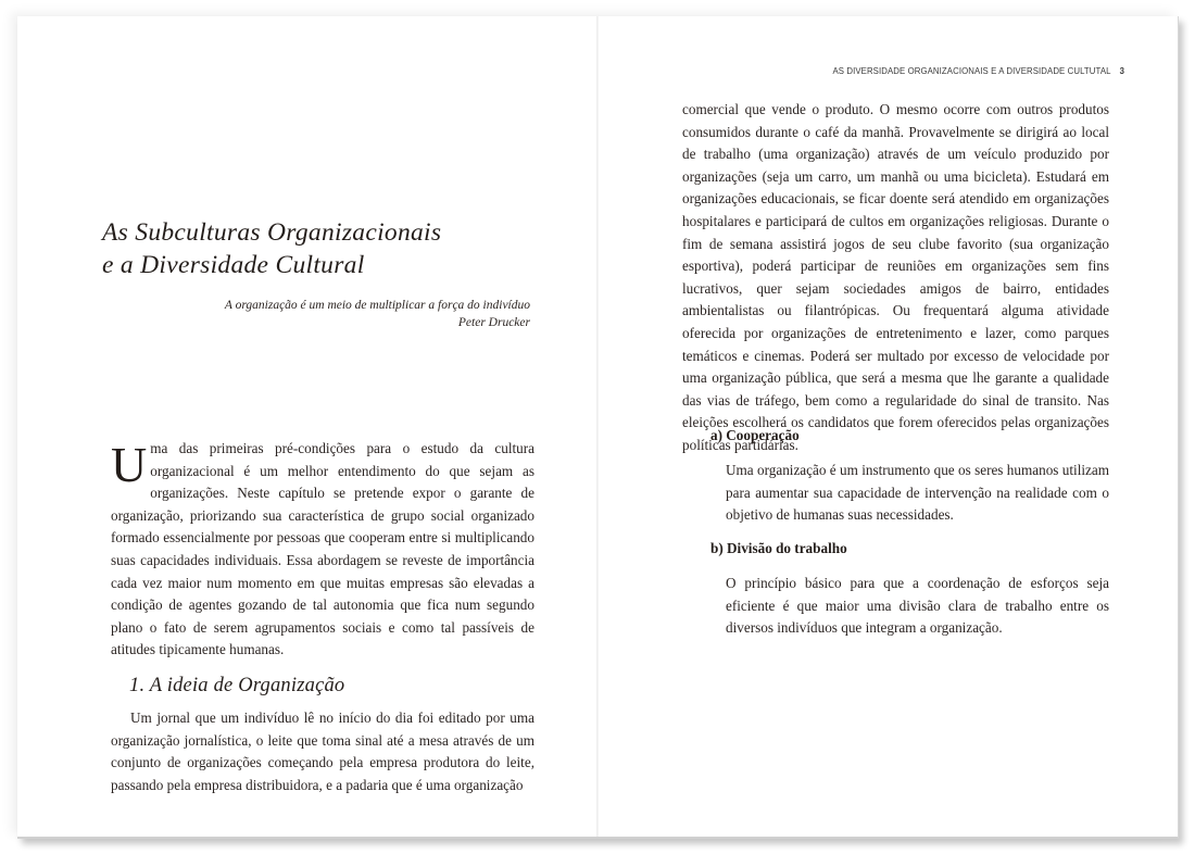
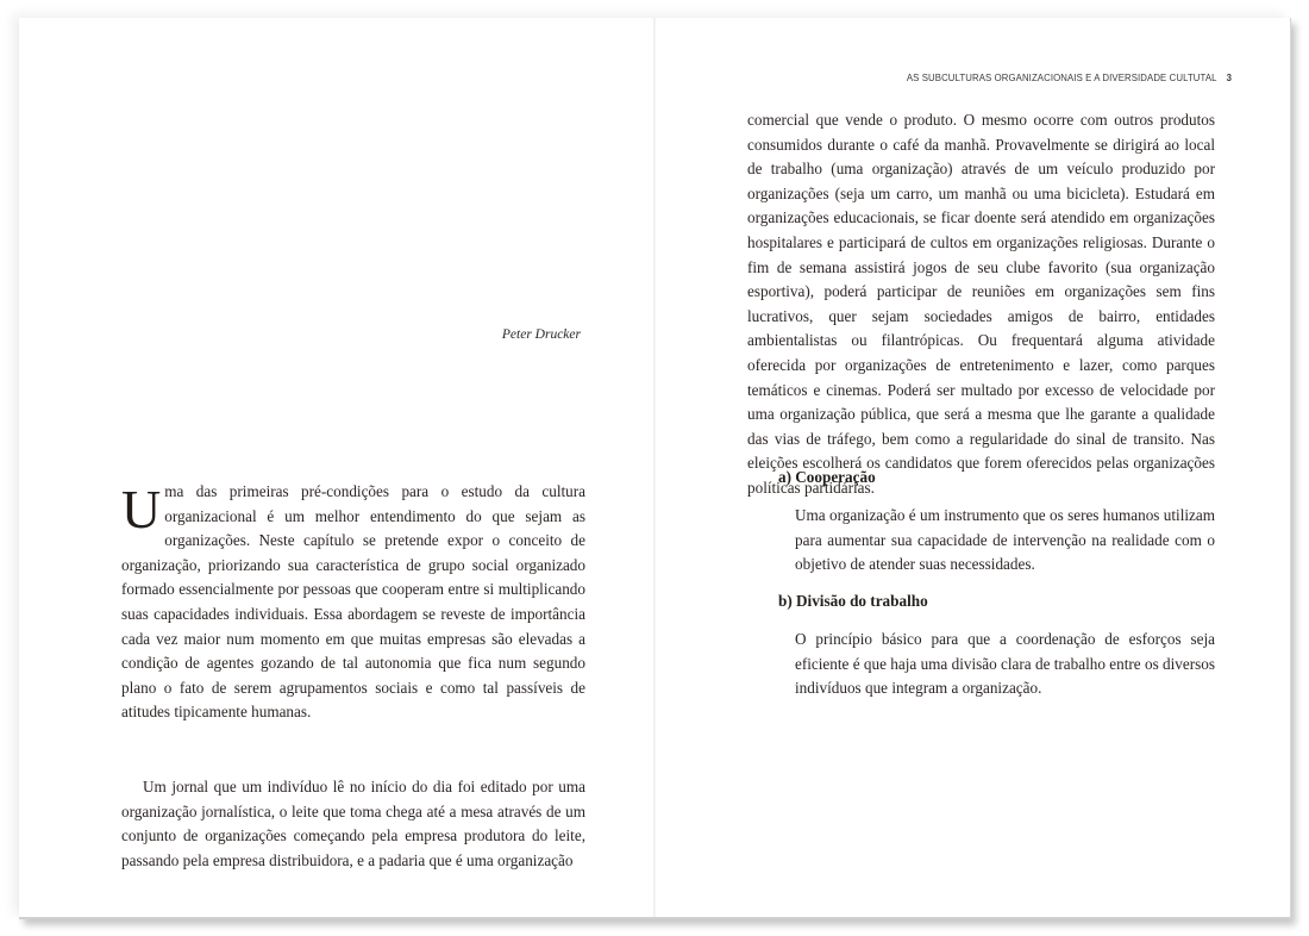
- As Subculturas Organizacionais
- e a Diversidade Cultural
- A organização é um meio de multiplicar a força do indivíduo
  Peter Drucker
  U
- ma das primeiras pré-condições para o estudo da cultura organizacional é um melhor entendimento do que sejam as organizações. Neste capítulo se pretende expor o garante de organização, priorizando sua característica de grupo social organizado formado essencialmente por pessoas que cooperam entre si multiplicando suas capacidades individuais. Essa abordagem se reveste de importância cada vez maior num momento em que muitas empresas são elevadas a condição de agentes gozando de tal autonomia que fica num segundo plano o fato de serem agrupamentos sociais e como tal passíveis de atitudes tipicamente humanas.
+ ma das primeiras pré-condições para o estudo da cultura organizacional é um melhor entendimento do que sejam as organizações. Neste capítulo se pretende expor o conceito de organização, priorizando sua característica de grupo social organizado formado essencialmente por pessoas que cooperam entre si multiplicando suas capacidades individuais. Essa abordagem se reveste de importância cada vez maior num momento em que muitas empresas são elevadas a condição de agentes gozando de tal autonomia que fica num segundo plano o fato de serem agrupamentos sociais e como tal passíveis de atitudes tipicamente humanas.
- 1. A ideia de Organização
- Um jornal que um indivíduo lê no início do dia foi editado por uma organização jornalística, o leite que toma sinal até a mesa através de um conjunto de organizações começando pela empresa produtora do leite, passando pela empresa distribuidora, e a padaria que é uma organização
+ Um jornal que um indivíduo lê no início do dia foi editado por uma organização jornalística, o leite que toma chega até a mesa através de um conjunto de organizações começando pela empresa produtora do leite, passando pela empresa distribuidora, e a padaria que é uma organização
- AS DIVERSIDADE ORGANIZACIONAIS E A DIVERSIDADE CULTUTAL 3
+ AS SUBCULTURAS ORGANIZACIONAIS E A DIVERSIDADE CULTUTAL 3
  comercial que vende o produto. O mesmo ocorre com outros produtos consumidos durante o café da manhã. Provavelmente se dirigirá ao local de trabalho (uma organização) através de um veículo produzido por organizações (seja um carro, um manhã ou uma bicicleta). Estudará em organizações educacionais, se ficar doente será atendido em organizações hospitalares e participará de cultos em organizações religiosas. Durante o fim de semana assistirá jogos de seu clube favorito (sua organização esportiva), poderá participar de reuniões em organizações sem fins lucrativos, quer sejam sociedades amigos de bairro, entidades ambientalistas ou filantrópicas. Ou frequentará alguma atividade oferecida por organizações de entretenimento e lazer, como parques temáticos e cinemas. Poderá ser multado por excesso de velocidade por uma organização pública, que será a mesma que lhe garante a qualidade das vias de tráfego, bem como a regularidade do sinal de transito. Nas eleições escolherá os candidatos que forem oferecidos pelas organizações políticas partidárias.
  a) Cooperação
- Uma organização é um instrumento que os seres humanos utilizam para aumentar sua capacidade de intervenção na realidade com o objetivo de humanas suas necessidades.
+ Uma organização é um instrumento que os seres humanos utilizam para aumentar sua capacidade de intervenção na realidade com o objetivo de atender suas necessidades.
  b) Divisão do trabalho
- O princípio básico para que a coordenação de esforços seja eficiente é que maior uma divisão clara de trabalho entre os diversos indivíduos que integram a organização.
+ O princípio básico para que a coordenação de esforços seja eficiente é que haja uma divisão clara de trabalho entre os diversos indivíduos que integram a organização.
